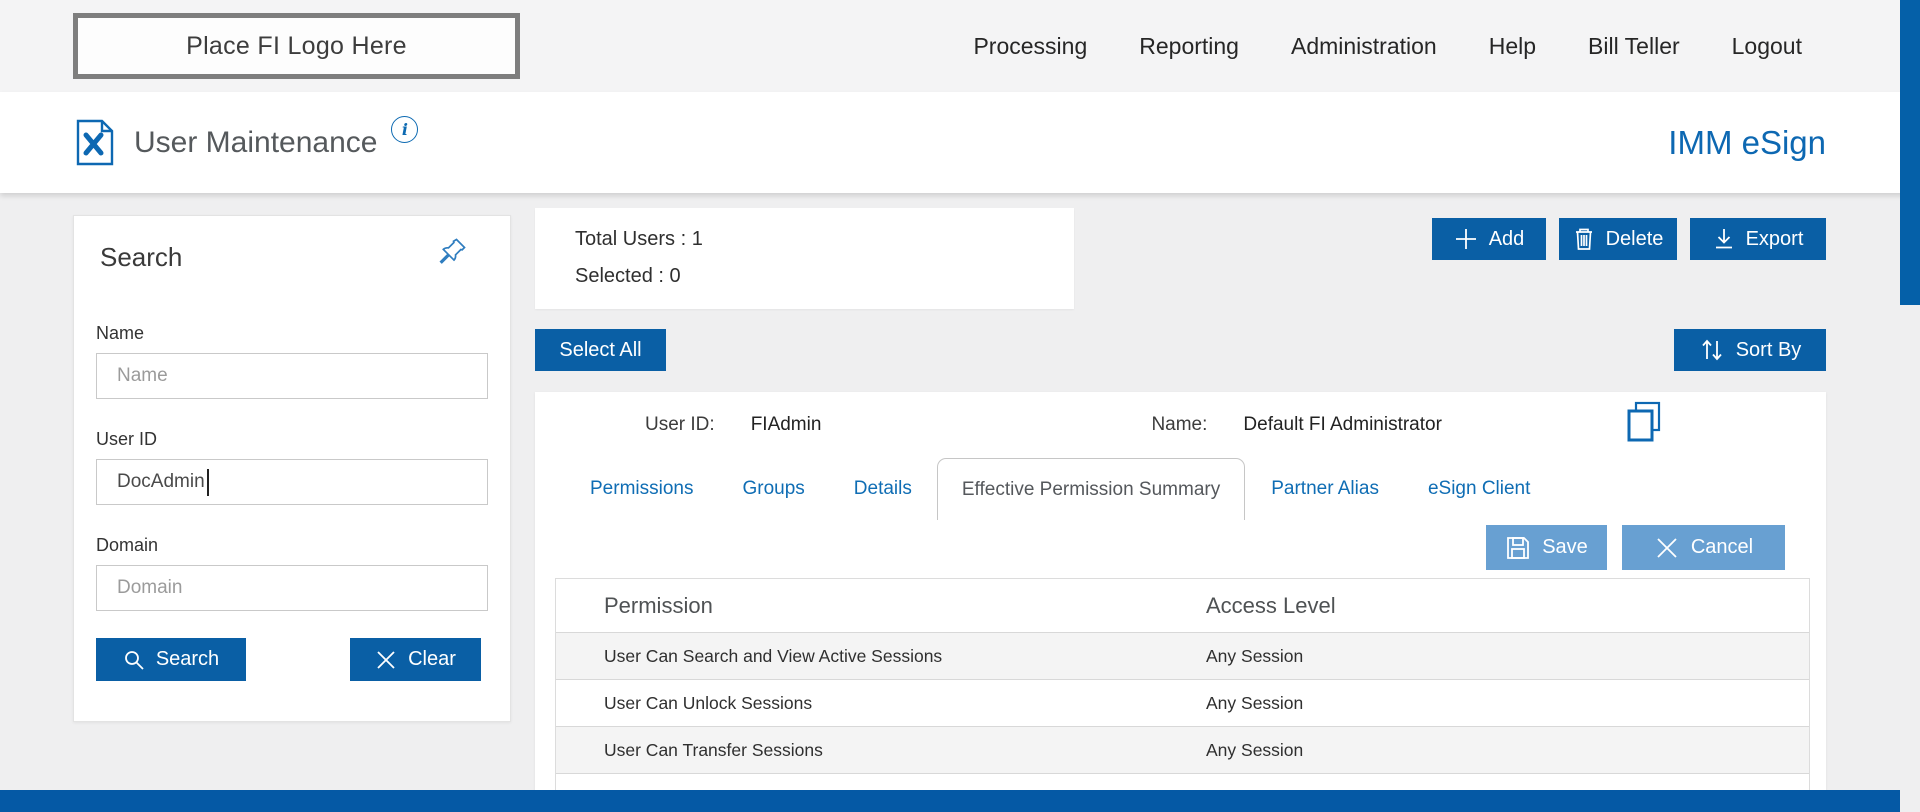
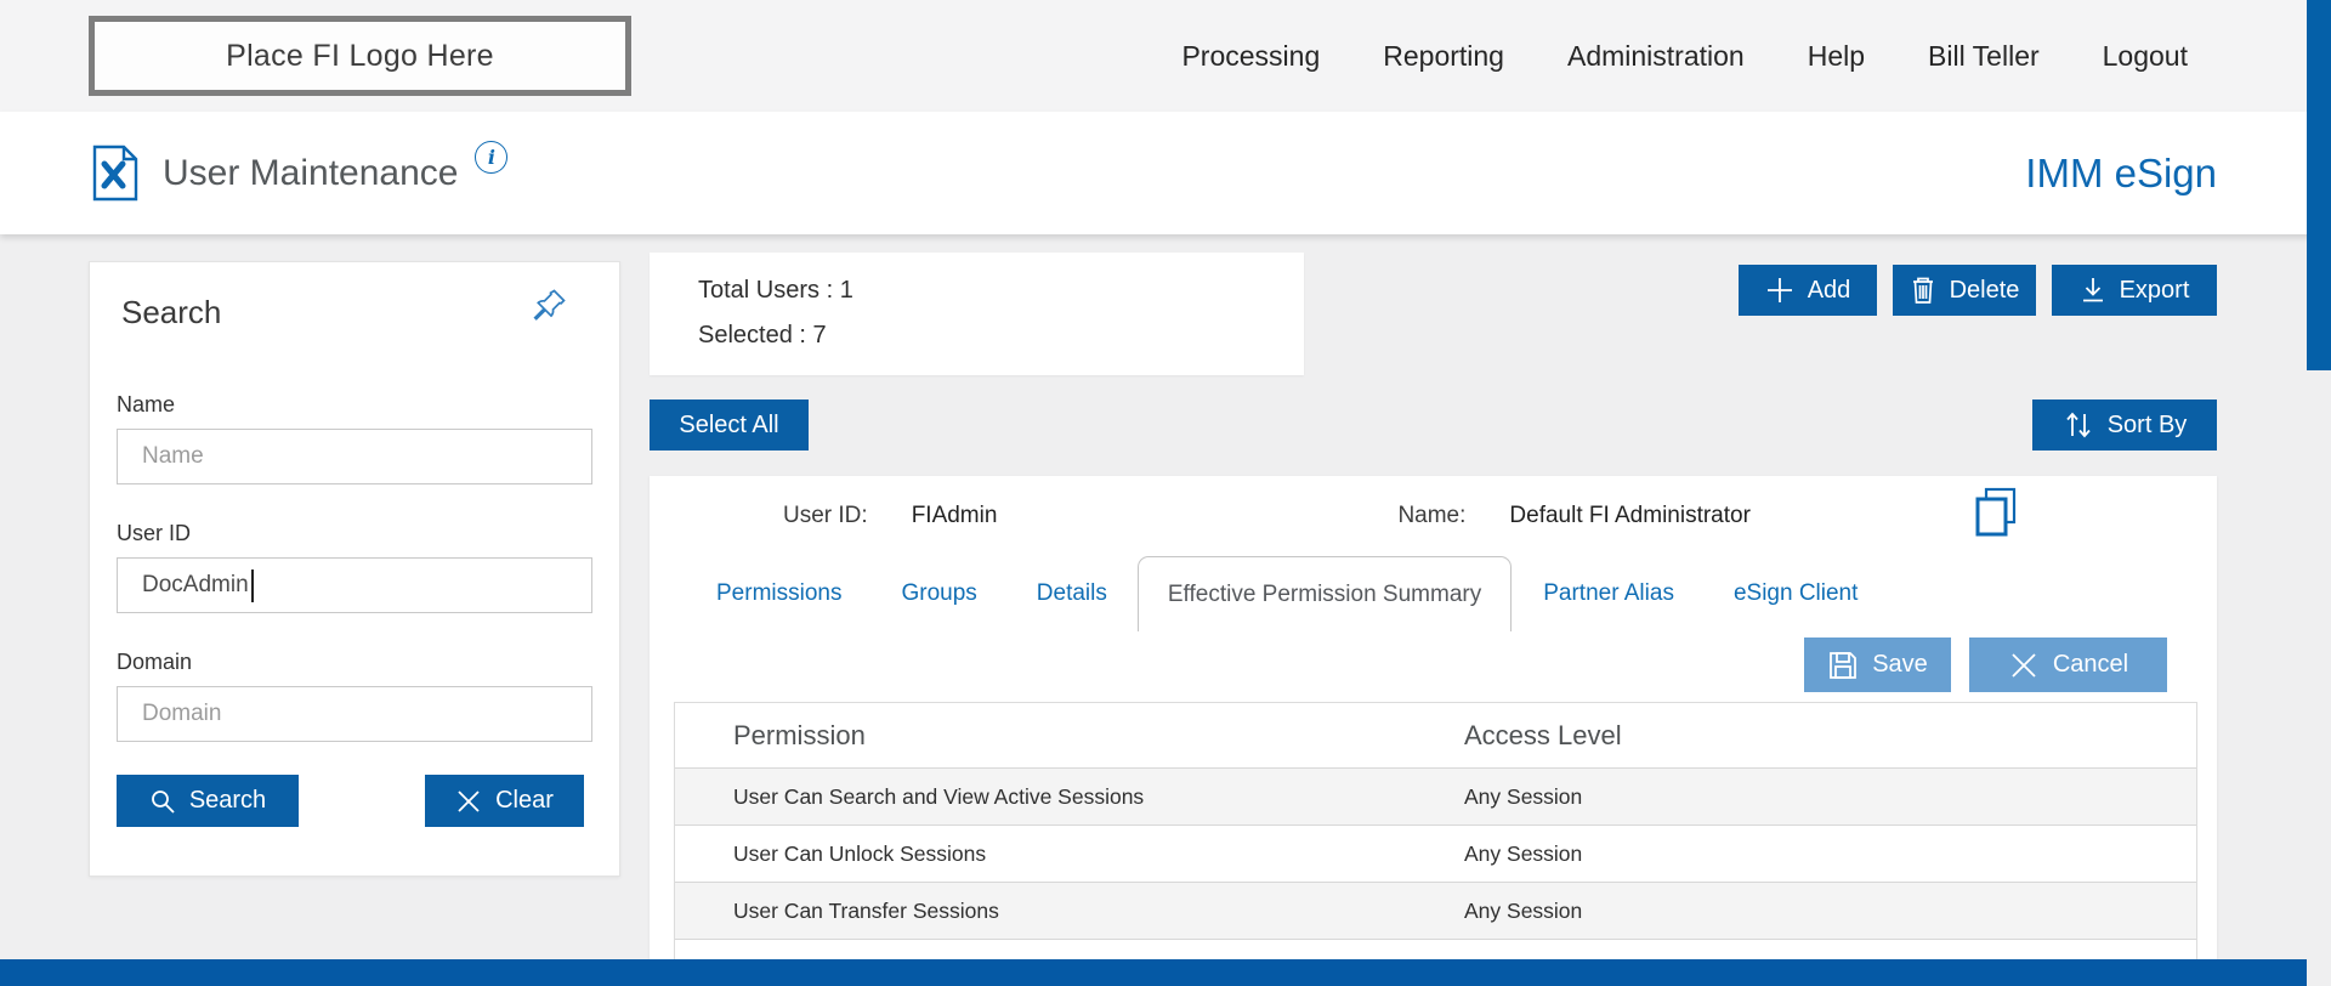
  Place FI Logo Here
  Processing
  Reporting
  Administration
  Help
  Bill Teller
  Logout
  User Maintenance
  i
  IMM eSign
  Search
  Name
  Name
  User ID
  DocAdmin
  Domain
  Domain
  Search
  Clear
  Total Users : 1
- Selected : 0
+ Selected : 7
  Add
  Delete
  Export
  Select All
  Sort By
  User ID:
  FIAdmin
  Name:
  Default FI Administrator
  Permissions
  Groups
  Details
  Effective Permission Summary
  Partner Alias
  eSign Client
  Save
  Cancel
  Permission
  Access Level
  User Can Search and View Active Sessions
  Any Session
  User Can Unlock Sessions
  Any Session
  User Can Transfer Sessions
  Any Session
